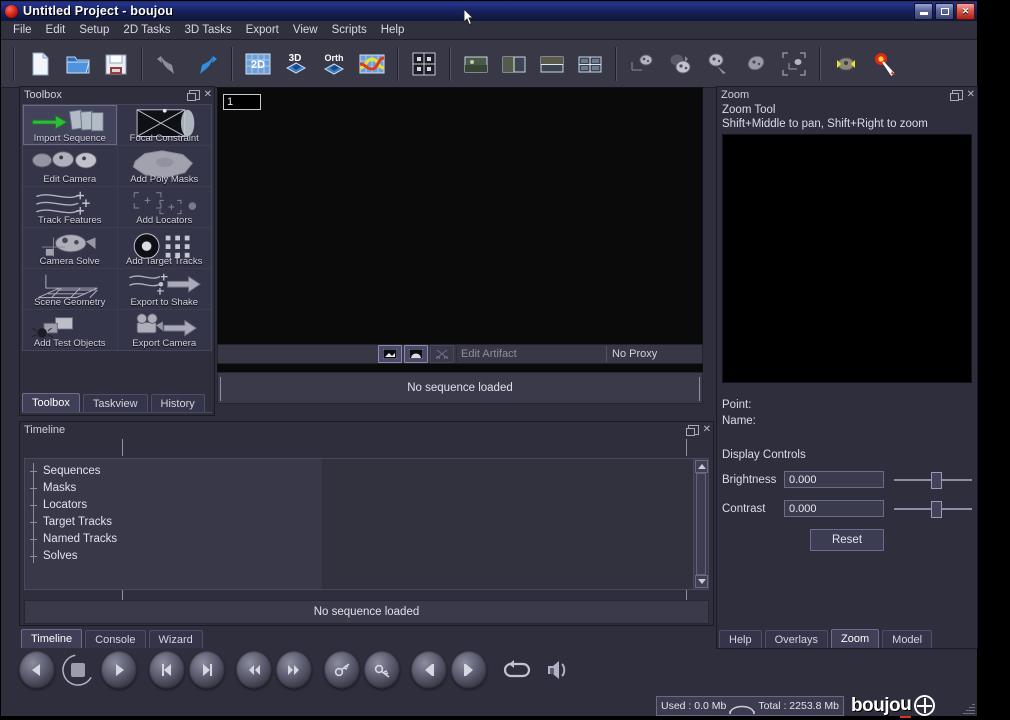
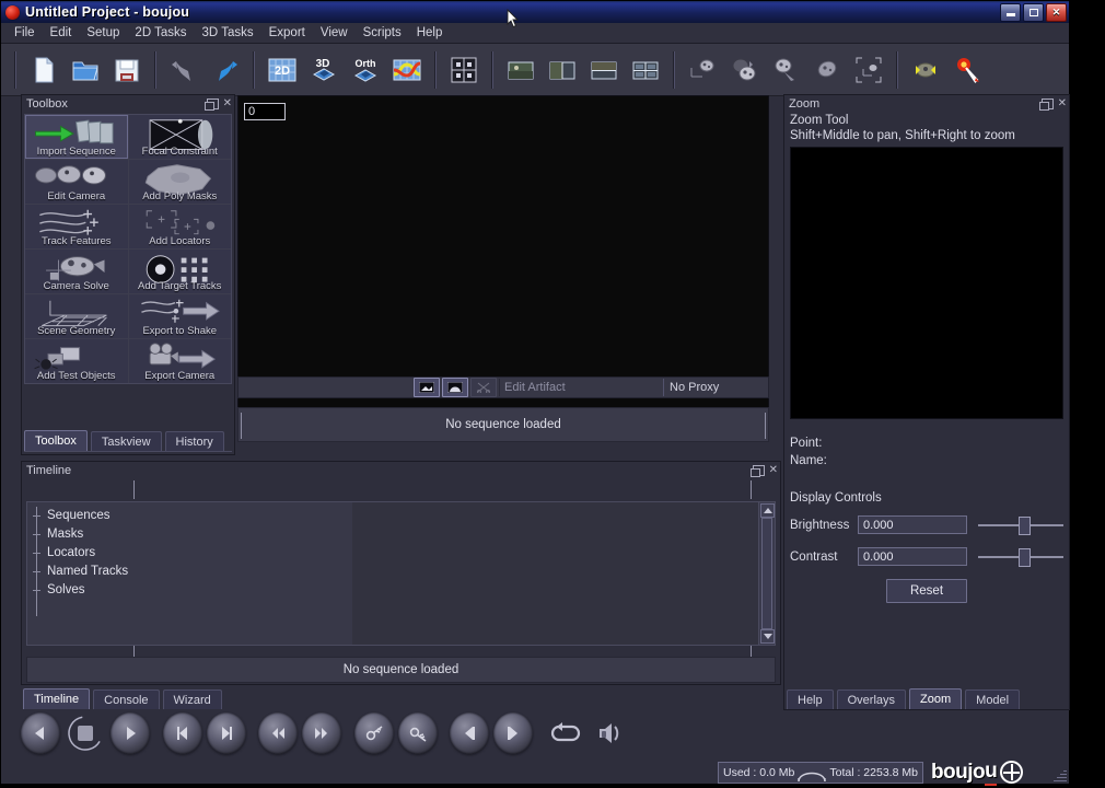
  Untitled Project - boujou
  ✕
  File
  Edit
  Setup
  2D Tasks
  3D Tasks
  Export
  View
  Scripts
  Help
  2D
  3D
  Orth
  Toolbox
  ✕
  Import Sequence
  Focal Constraint
  Edit Camera
  Add Poly Masks
  Track Features
  Add Locators
  Camera Solve
  Add Target Tracks
  Scene Geometry
  Export to Shake
  Add Test Objects
  Export Camera
  Toolbox
  Taskview
  History
- 1
+ 0
  Edit Artifact
  No Proxy
  No sequence loaded
  Timeline
  ✕
  Sequences
  Masks
  Locators
- Target Tracks
  Named Tracks
  Solves
  No sequence loaded
  Timeline
  Console
  Wizard
  Zoom
  ✕
  Zoom Tool
  Shift+Middle to pan, Shift+Right to zoom
  Point:
  Name:
  Display Controls
  Brightness
  0.000
  Contrast
  0.000
  Reset
  Help
  Overlays
  Zoom
  Model
  Used : 0.0 Mb
  Total : 2253.8 Mb
  boujo
  u
